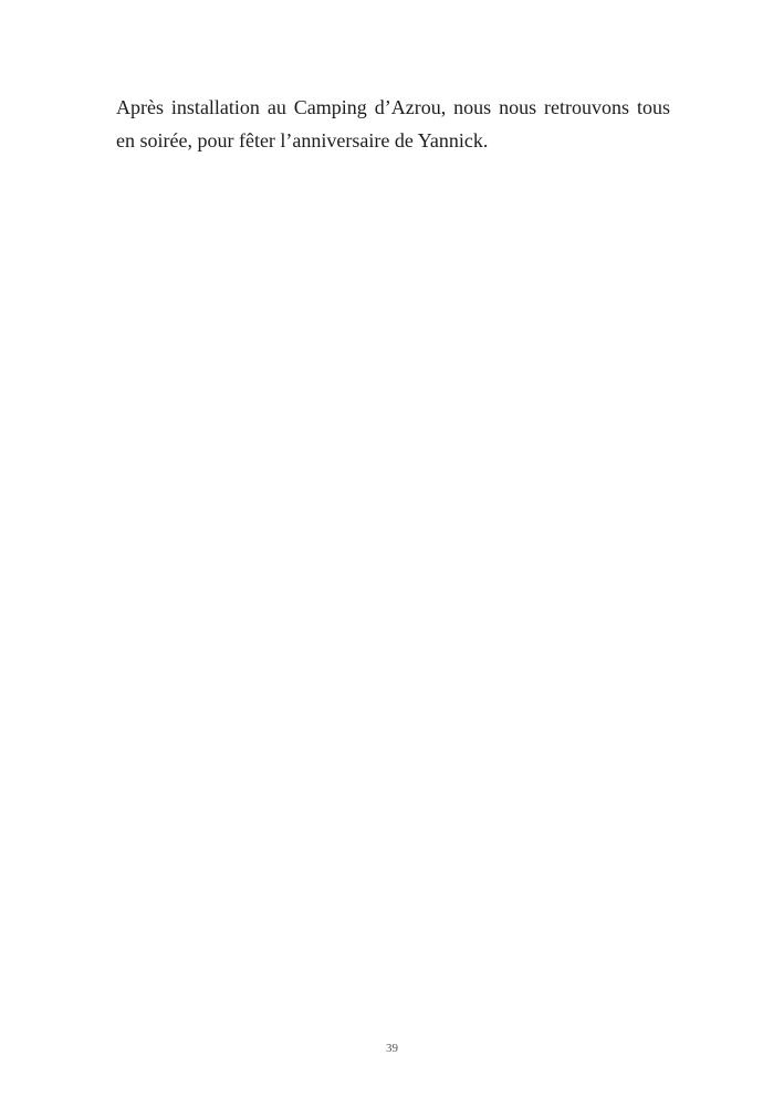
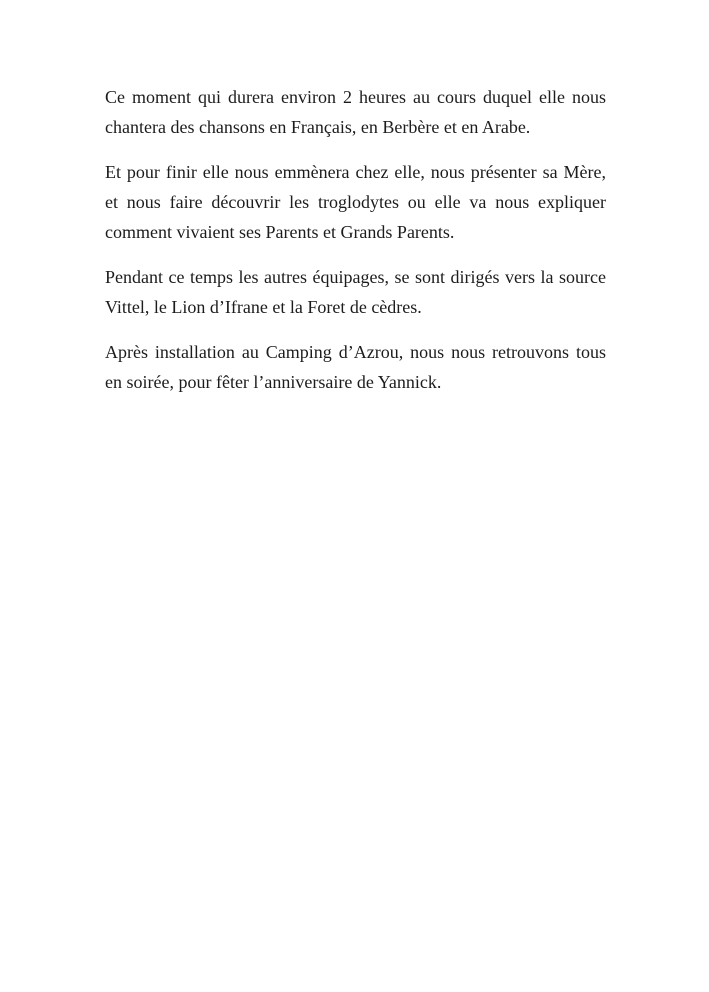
+ Ce moment qui durera environ 2 heures au cours duquel elle nous chantera des chansons en Français, en Berbère et en Arabe.
+ Et pour finir elle nous emmènera chez elle, nous présenter sa Mère, et nous faire découvrir les troglodytes ou elle va nous expliquer comment vivaient ses Parents et Grands Parents.
+ Pendant ce temps les autres équipages, se sont dirigés vers la source Vittel, le Lion d’Ifrane et la Foret de cèdres.
  Après installation au Camping d’Azrou, nous nous retrouvons tous en soirée, pour fêter l’anniversaire de Yannick.
- 39
